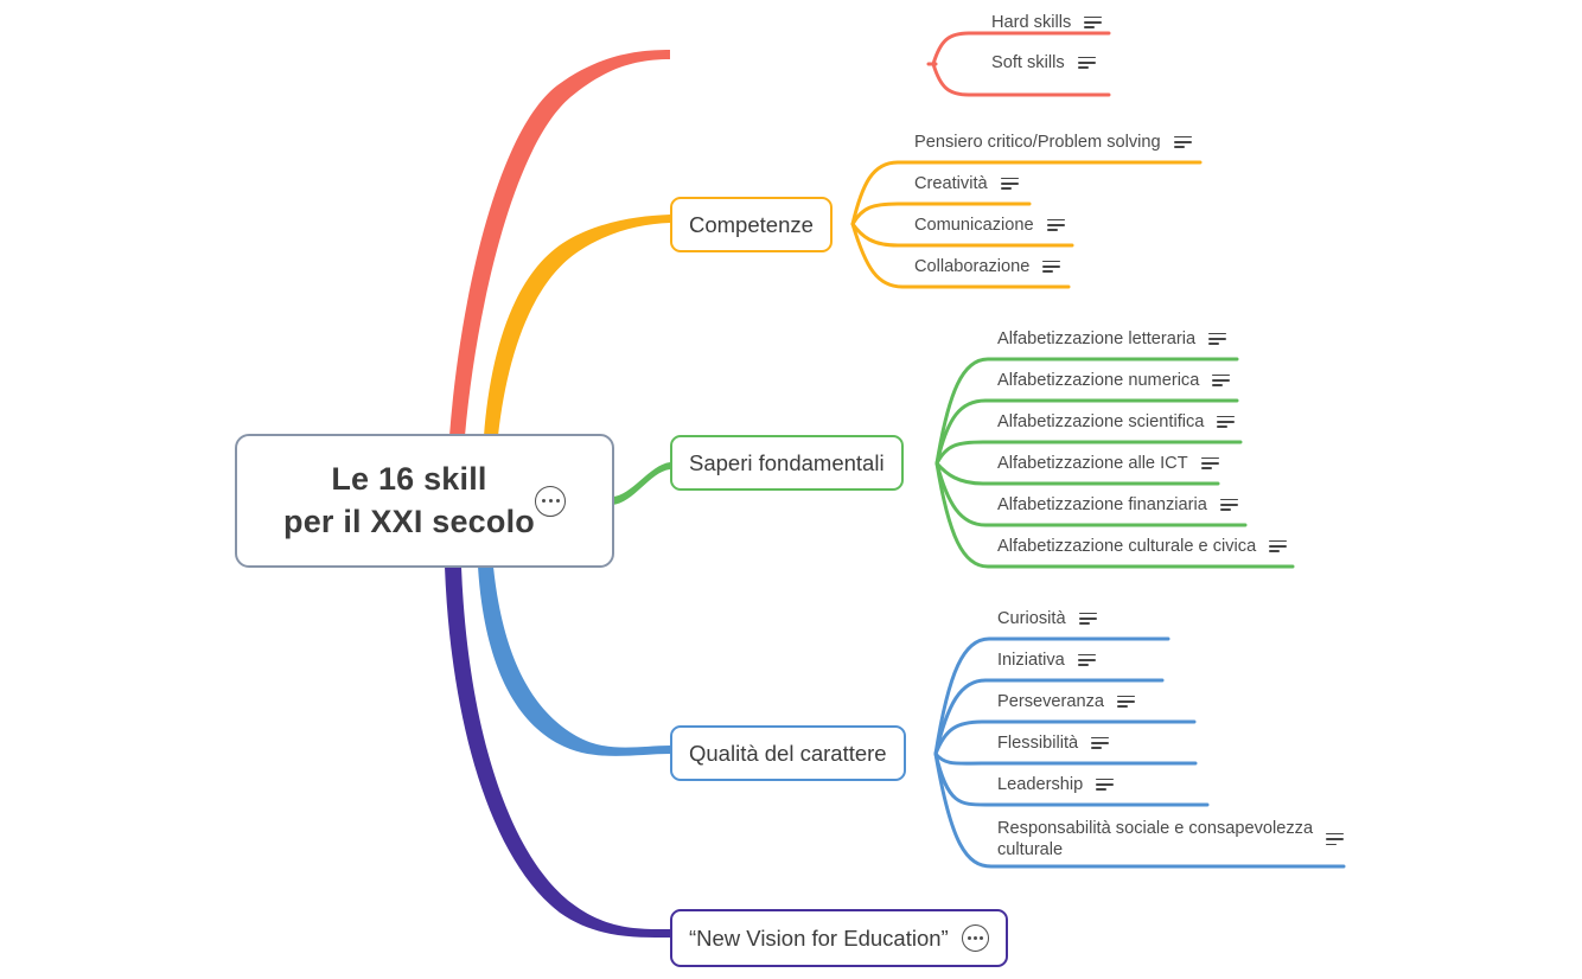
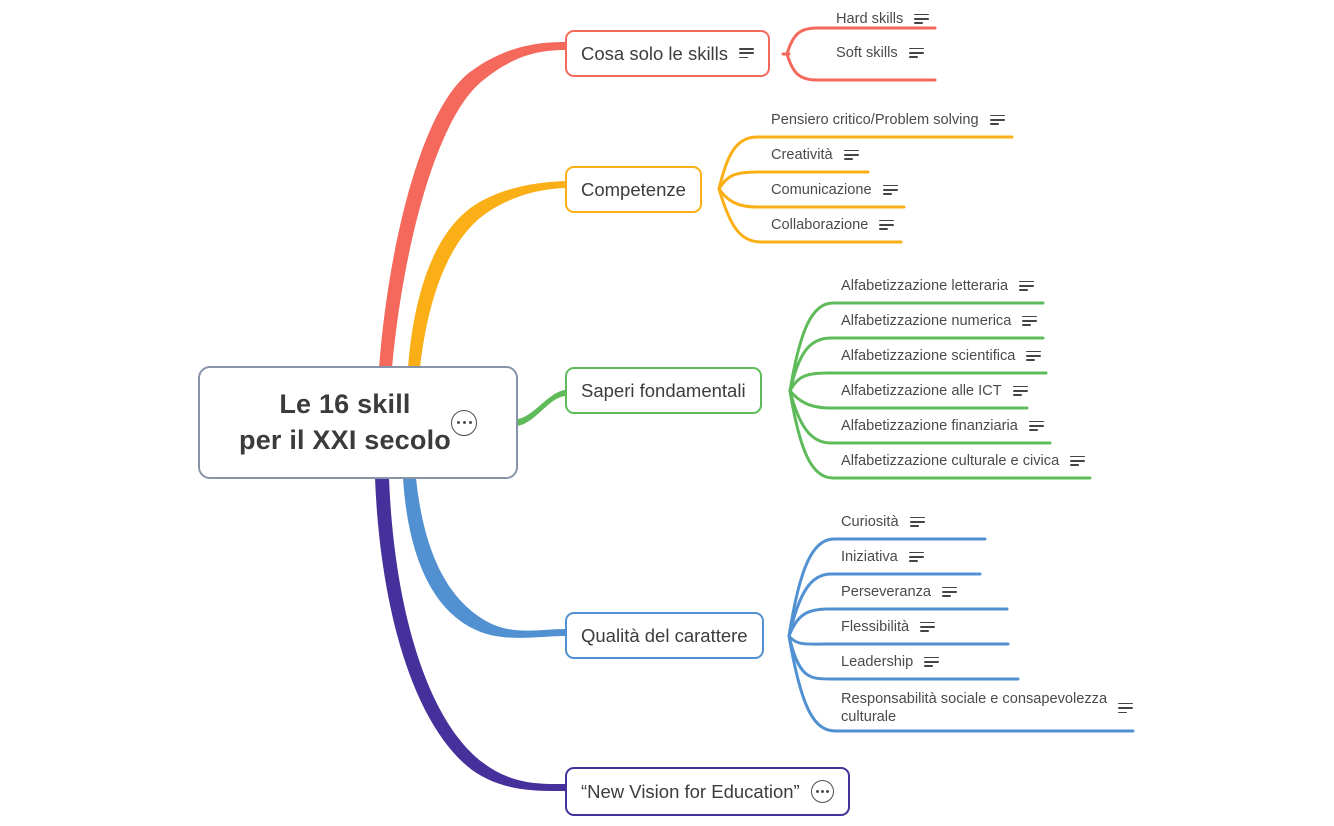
  Le 16 skill
  per il XXI secolo
+ Cosa solo le skills
  Hard skills
  Soft skills
  Competenze
  Pensiero critico/Problem solving
  Creatività
  Comunicazione
  Collaborazione
  Saperi fondamentali
  Alfabetizzazione letteraria
  Alfabetizzazione numerica
  Alfabetizzazione scientifica
  Alfabetizzazione alle ICT
  Alfabetizzazione finanziaria
  Alfabetizzazione culturale e civica
  Qualità del carattere
  Curiosità
  Iniziativa
  Perseveranza
  Flessibilità
  Leadership
  Responsabilità sociale e consapevolezza
  culturale
  “New Vision for Education”
